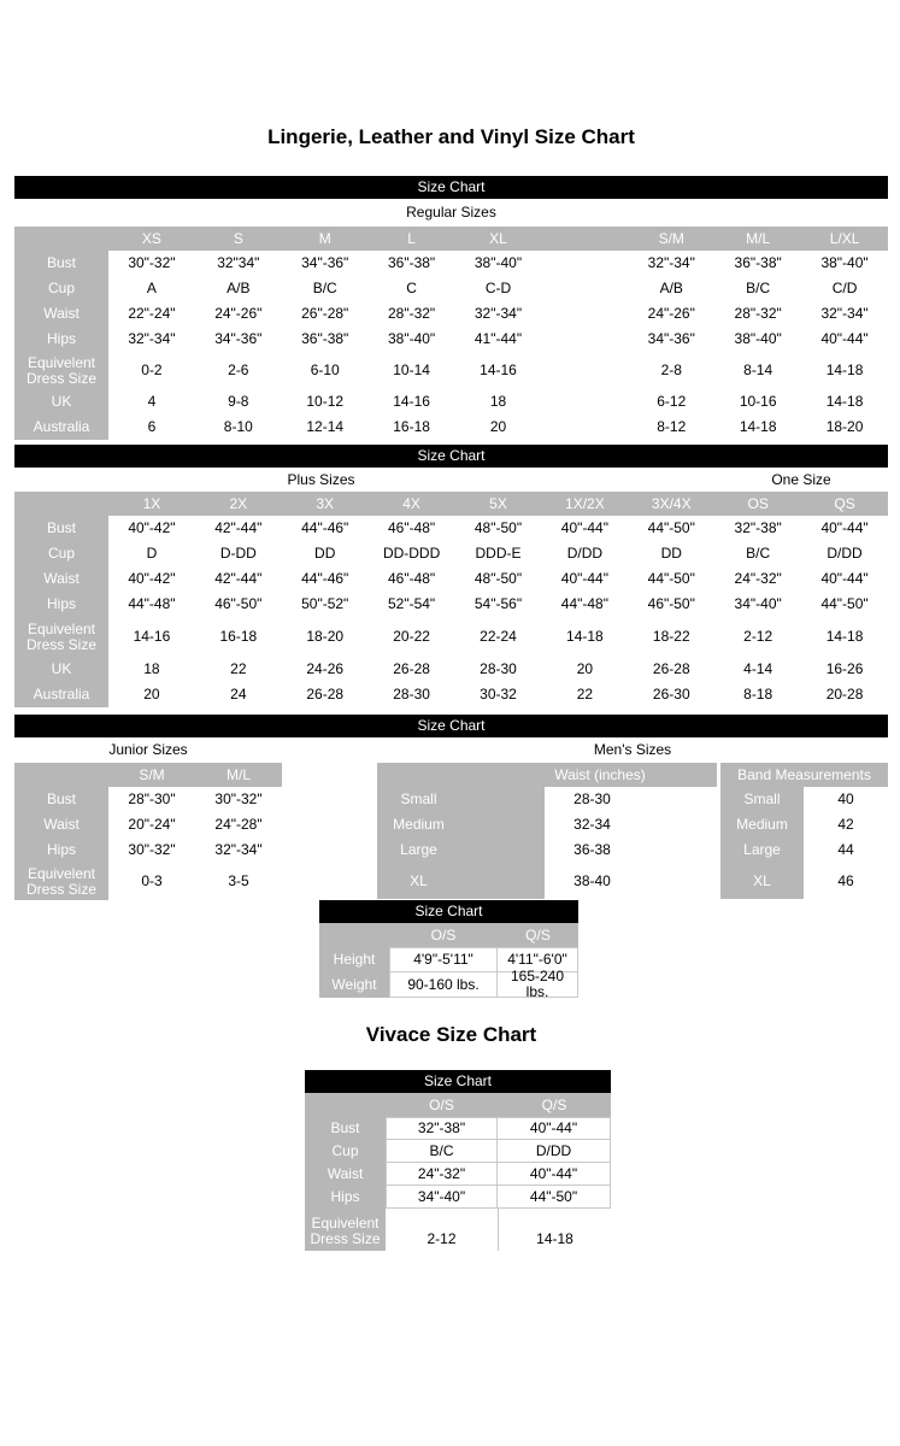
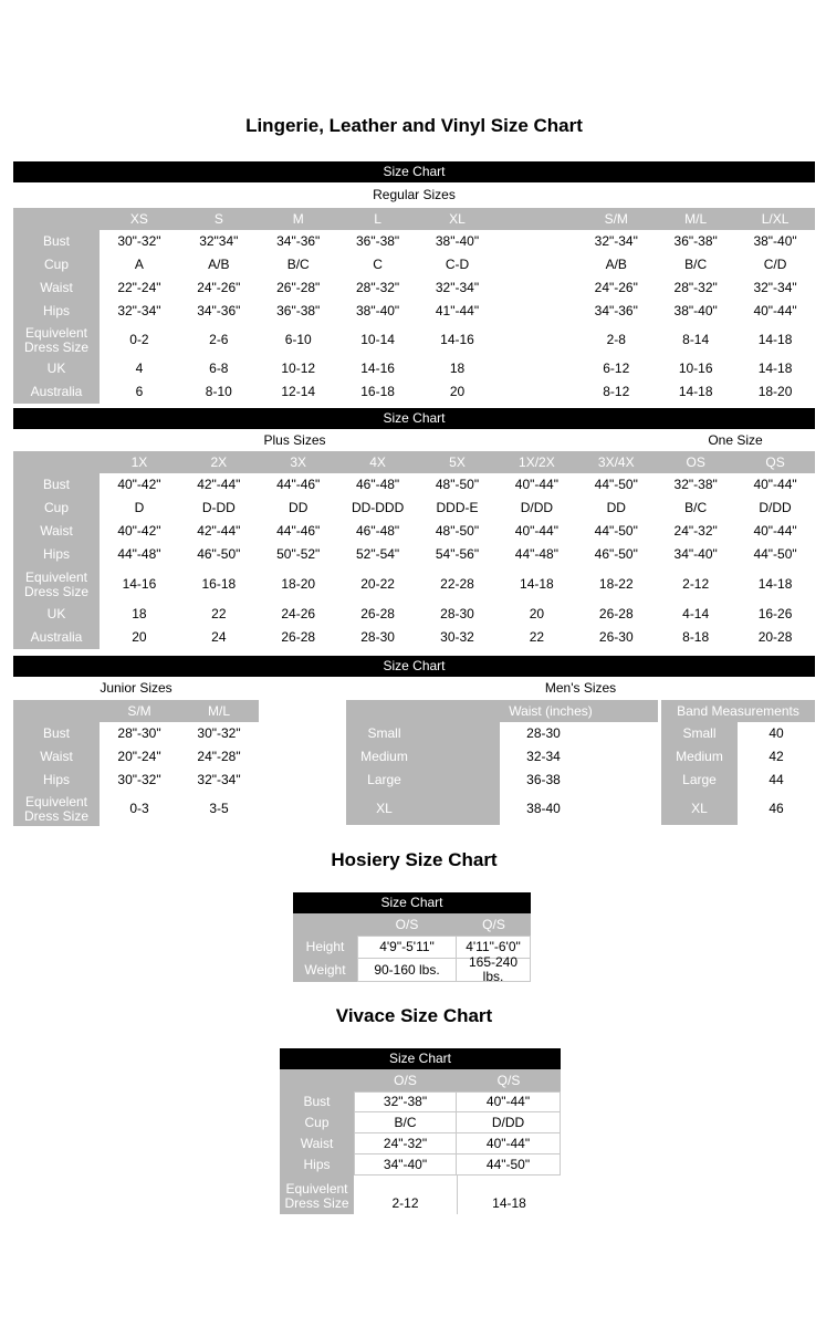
  Lingerie, Leather and Vinyl Size Chart
  Size Chart
  Regular Sizes
  XS
  S
  M
  L
  XL
  S/M
  M/L
  L/XL
  Bust
  30"-32"
  32"34"
  34"-36"
  36"-38"
  38"-40"
  32"-34"
  36"-38"
  38"-40"
  Cup
  A
  A/B
  B/C
  C
  C-D
  A/B
  B/C
  C/D
  Waist
  22"-24"
  24"-26"
  26"-28"
  28"-32"
  32"-34"
  24"-26"
  28"-32"
  32"-34"
  Hips
  32"-34"
  34"-36"
  36"-38"
  38"-40"
  41"-44"
  34"-36"
  38"-40"
  40"-44"
  Equivelent Dress Size
  0-2
  2-6
  6-10
  10-14
  14-16
  2-8
  8-14
  14-18
  UK
  4
- 9-8
+ 6-8
  10-12
  14-16
  18
  6-12
  10-16
  14-18
  Australia
  6
  8-10
  12-14
  16-18
  20
  8-12
  14-18
  18-20
  Size Chart
  Plus Sizes
  One Size
  1X
  2X
  3X
  4X
  5X
  1X/2X
  3X/4X
  OS
  QS
  Bust
  40"-42"
  42"-44"
  44"-46"
  46"-48"
  48"-50"
  40"-44"
  44"-50"
  32"-38"
  40"-44"
  Cup
  D
  D-DD
  DD
  DD-DDD
  DDD-E
  D/DD
  DD
  B/C
  D/DD
  Waist
  40"-42"
  42"-44"
  44"-46"
  46"-48"
  48"-50"
  40"-44"
  44"-50"
  24"-32"
  40"-44"
  Hips
  44"-48"
  46"-50"
  50"-52"
  52"-54"
  54"-56"
  44"-48"
  46"-50"
  34"-40"
  44"-50"
  Equivelent Dress Size
  14-16
  16-18
  18-20
  20-22
- 22-24
+ 22-28
  14-18
  18-22
  2-12
  14-18
  UK
  18
  22
  24-26
  26-28
  28-30
  20
  26-28
  4-14
  16-26
  Australia
  20
  24
  26-28
  28-30
  30-32
  22
  26-30
  8-18
  20-28
  Size Chart
  Junior Sizes
  Men's Sizes
  S/M
  M/L
  Bust
  28"-30"
  30"-32"
  Waist
  20"-24"
  24"-28"
  Hips
  30"-32"
  32"-34"
  Equivelent Dress Size
  0-3
  3-5
  Waist (inches)
  Small
  28-30
  Medium
  32-34
  Large
  36-38
  XL
  38-40
  Band Measurements
  Small
  40
  Medium
  42
  Large
  44
  XL
  46
+ Hosiery Size Chart
  Size Chart
  O/S
  Q/S
  Height
  4'9"-5'11"
  4'11"-6'0"
  Weight
  90-160 lbs.
  165-240 lbs.
  Vivace Size Chart
  Size Chart
  O/S
  Q/S
  Bust
  32"-38"
  40"-44"
  Cup
  B/C
  D/DD
  Waist
  24"-32"
  40"-44"
  Hips
  34"-40"
  44"-50"
  Equivelent Dress Size
  2-12
  14-18
